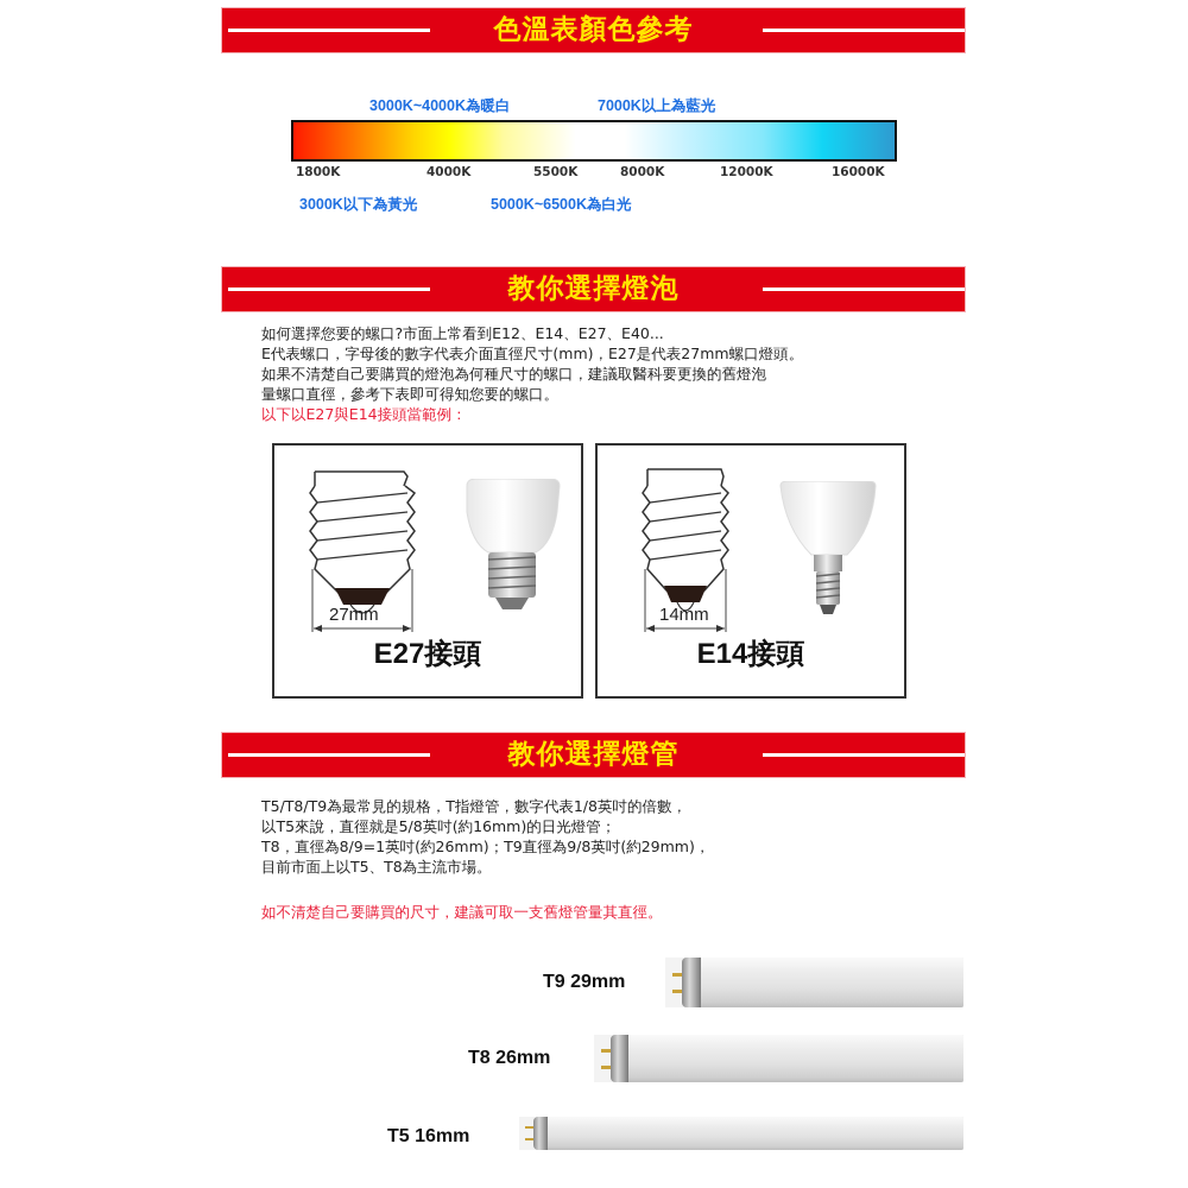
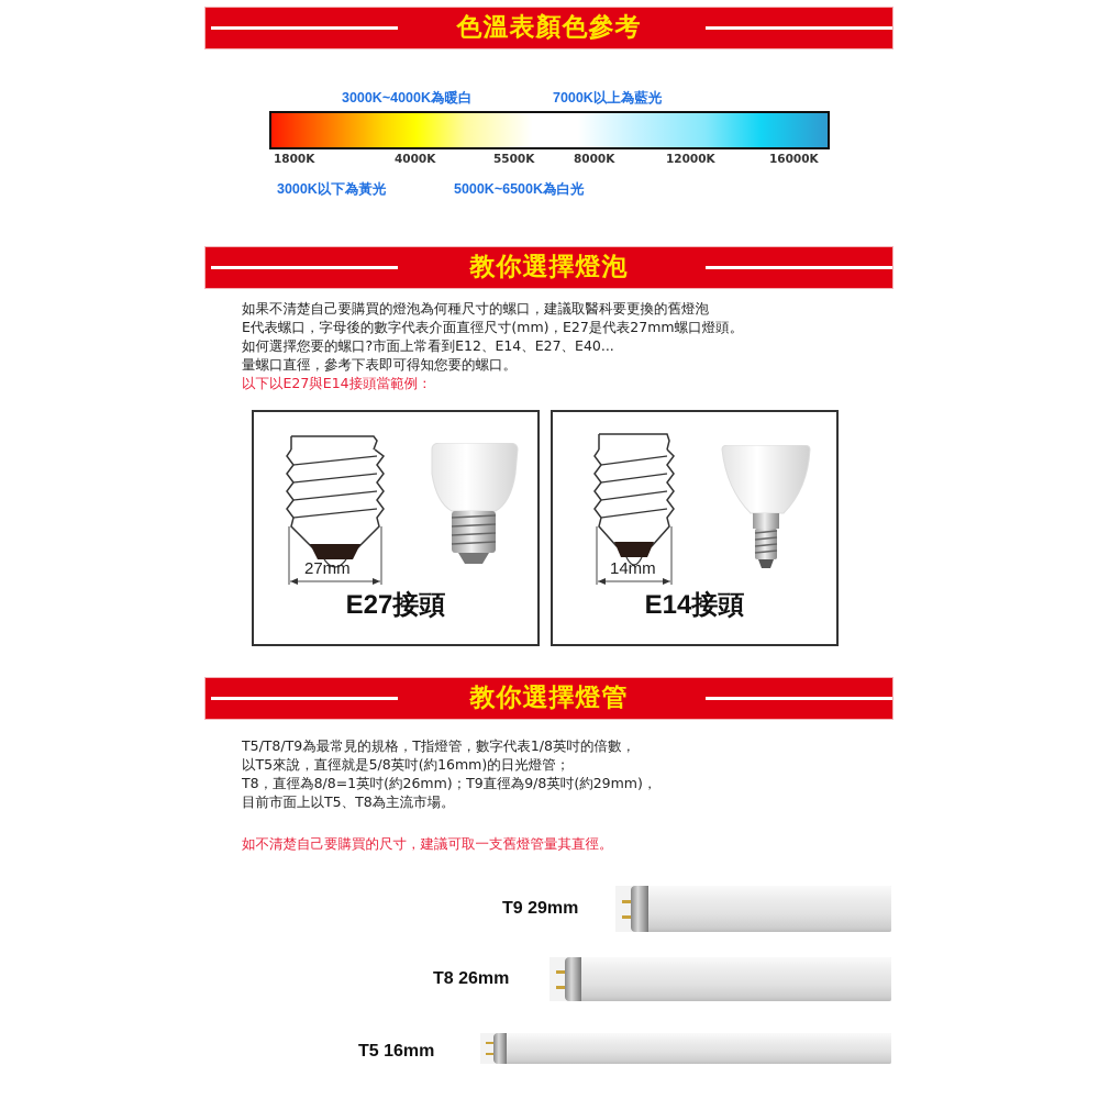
  色溫表顏色參考
  3000K~4000K為暖白
  7000K以上為藍光
  1800K
  4000K
  5500K
  8000K
  12000K
  16000K
  3000K以下為黃光
  5000K~6500K為白光
  教你選擇燈泡
- 如何選擇您要的螺口?市面上常看到E12、E14、E27、E40...
+ 如果不清楚自己要購買的燈泡為何種尺寸的螺口，建議取醫科要更換的舊燈泡
  E代表螺口，字母後的數字代表介面直徑尺寸(mm)，E27是代表27mm螺口燈頭。
- 如果不清楚自己要購買的燈泡為何種尺寸的螺口，建議取醫科要更換的舊燈泡
+ 如何選擇您要的螺口?市面上常看到E12、E14、E27、E40...
  量螺口直徑，參考下表即可得知您要的螺口。
  以下以E27與E14接頭當範例：
  27mm
  E27接頭
  14mm
  E14接頭
  教你選擇燈管
  T5/T8/T9為最常見的規格，T指燈管，數字代表1/8英吋的倍數，
  以T5來說，直徑就是5/8英吋(約16mm)的日光燈管；
- T8，直徑為8/9=1英吋(約26mm)；T9直徑為9/8英吋(約29mm)，
+ T8，直徑為8/8=1英吋(約26mm)；T9直徑為9/8英吋(約29mm)，
  目前市面上以T5、T8為主流市場。
  如不清楚自己要購買的尺寸，建議可取一支舊燈管量其直徑。
  T9 29mm
  T8 26mm
  T5 16mm
